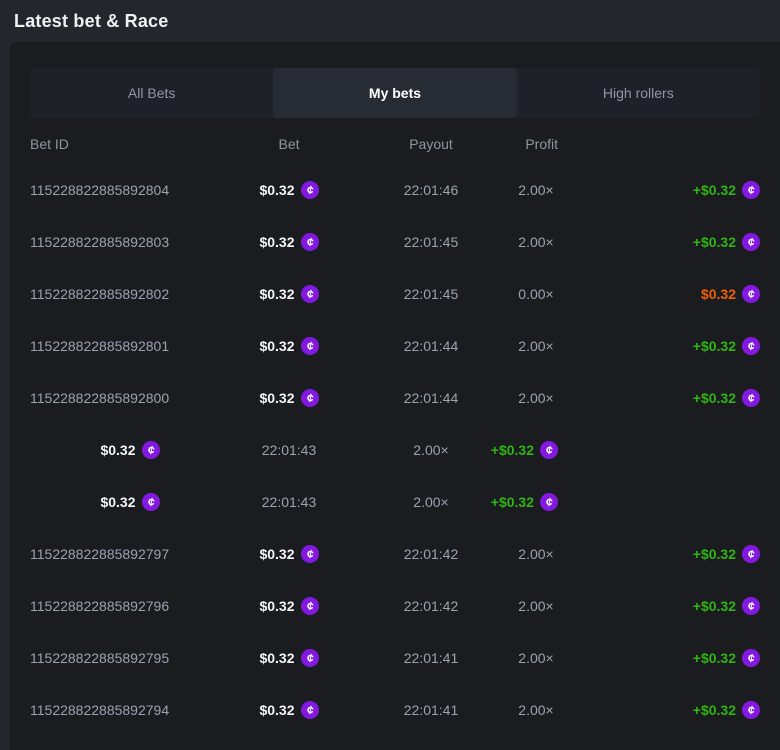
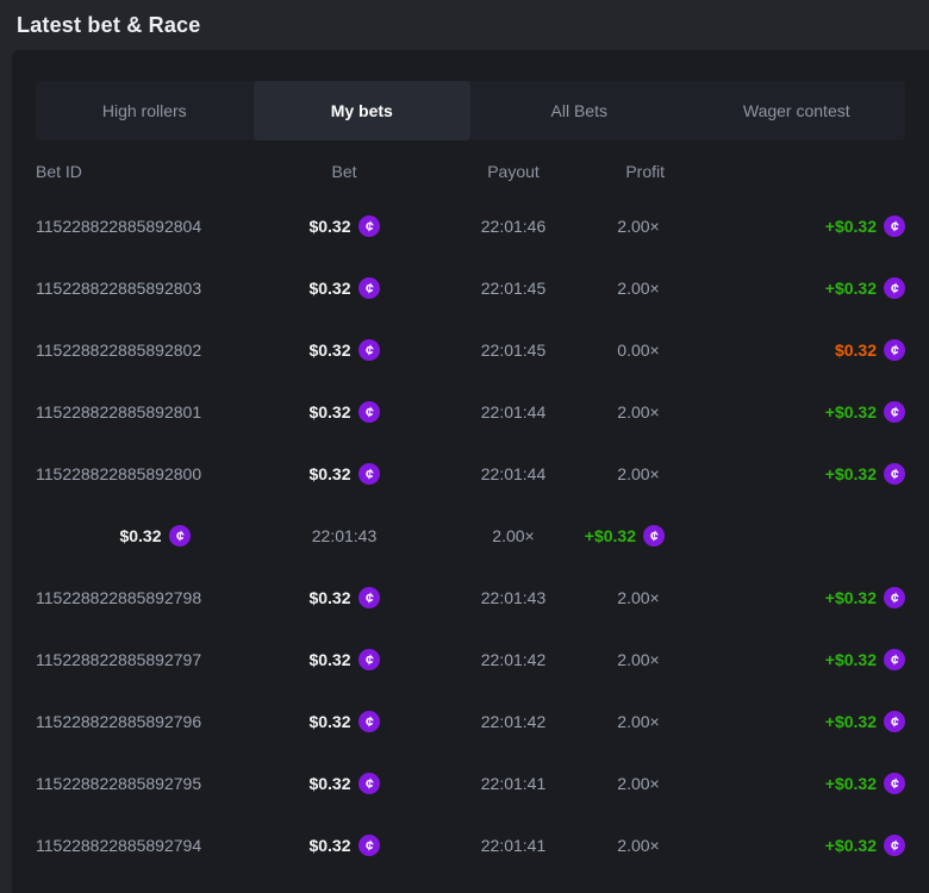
  Latest bet & Race
- All Bets
+ High rollers
  My bets
- High rollers
+ All Bets
+ Wager contest
  Bet ID
  Bet
  Payout
  Profit
  115228822885892804
  $0.32
  22:01:46
  2.00×
  +$0.32
  115228822885892803
  $0.32
  22:01:45
  2.00×
  +$0.32
  115228822885892802
  $0.32
  22:01:45
  0.00×
  $0.32
  115228822885892801
  $0.32
  22:01:44
  2.00×
  +$0.32
  115228822885892800
  $0.32
  22:01:44
  2.00×
  +$0.32
  $0.32
  22:01:43
  2.00×
  +$0.32
+ 115228822885892798
  $0.32
  22:01:43
  2.00×
  +$0.32
  115228822885892797
  $0.32
  22:01:42
  2.00×
  +$0.32
  115228822885892796
  $0.32
  22:01:42
  2.00×
  +$0.32
  115228822885892795
  $0.32
  22:01:41
  2.00×
  +$0.32
  115228822885892794
  $0.32
  22:01:41
  2.00×
  +$0.32
